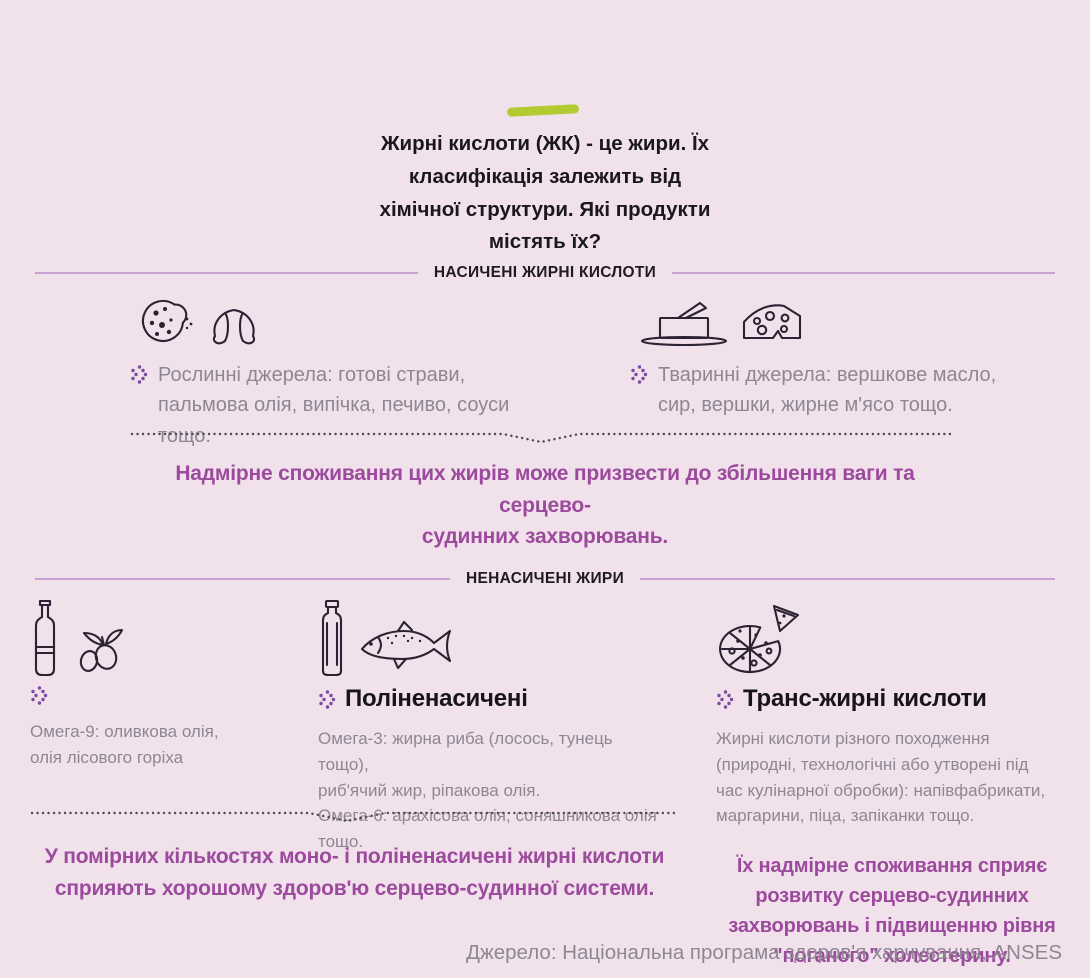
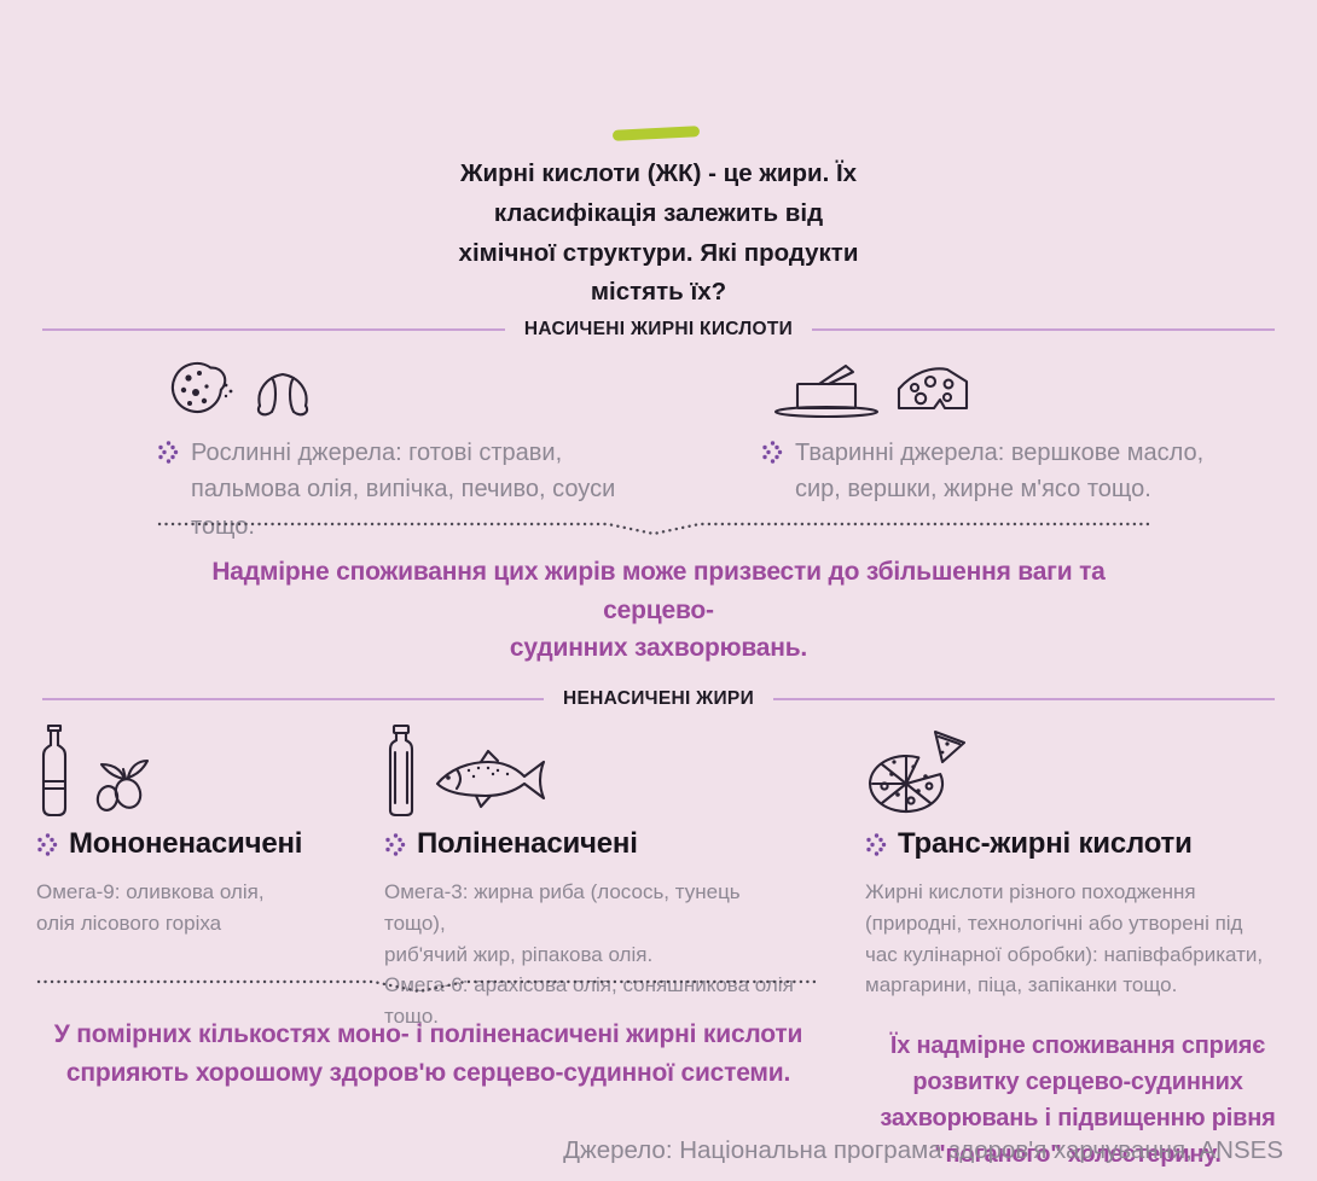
  Жирні кислоти (ЖК) - це жири. Їх
  класифікація залежить від
  хімічної структури. Які продукти
  містять їх?
  НАСИЧЕНІ ЖИРНІ КИСЛОТИ
  Рослинні джерела: готові страви,
  пальмова олія, випічка, печиво, соуси
  тощо.
  Тваринні джерела: вершкове масло,
  сир, вершки, жирне м'ясо тощо.
  Надмірне споживання цих жирів може призвести до збільшення ваги та серцево-
  судинних захворювань.
  НЕНАСИЧЕНІ ЖИРИ
+ Мононенасичені
  Омега-9: оливкова олія,
  олія лісового горіха
  Поліненасичені
  Омега-3: жирна риба (лосось, тунець тощо),
  риб'ячий жир, ріпакова олія.
  Омега6: арахісова олія, соняшникова олія
  тощо.
  Транс-жирні кислоти
  Жирні кислоти різного походження
  (природні, технологічні або утворені під
  час кулінарної обробки): напівфабрикати,
  маргарини, піца, запіканки тощо.
  Їх надмірне споживання сприяє
  розвитку серцево-судинних
  захворювань і підвищенню рівня
  "поганого" холестерину.
  У помірних кількостях моно- і поліненасичені жирні кислоти
  сприяють хорошому здоров'ю серцево-судинної системи.
  Джерело: Національна програма здоров'я харчування, ANSES
